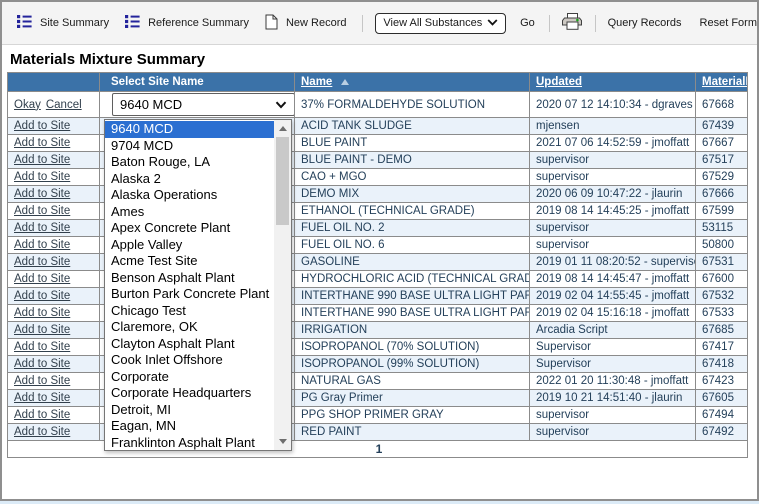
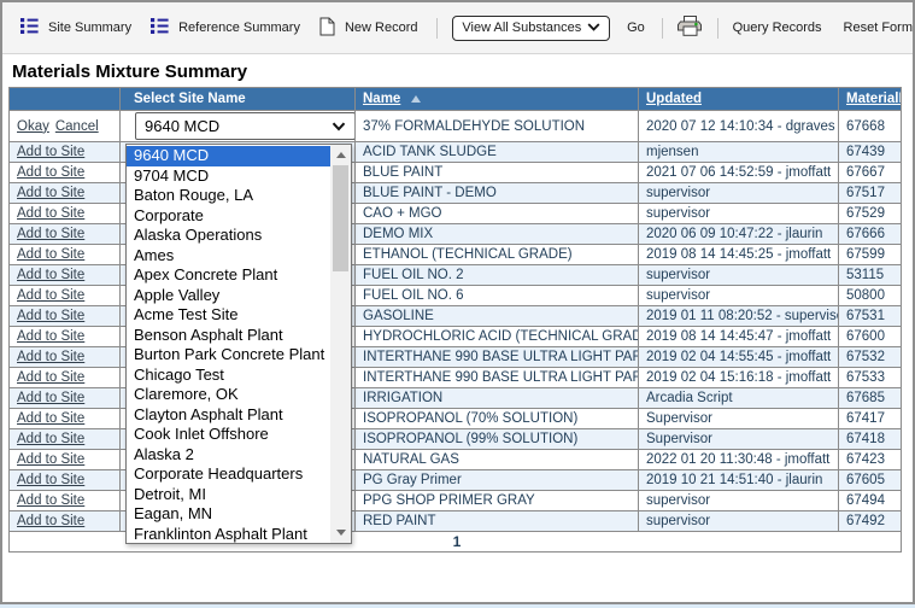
  Site Summary
  Reference Summary
  New Record
  View All Substances
  Go
  Query Records
  Reset Form
  Materials Mixture Summary
  	Select Site Name	Name	Updated	Material
  Okay Cancel	9640 MCD	37% FORMALDEHYDE SOLUTION	2020 07 12 14:10:34 - dgraves	67668
  Add to Site		ACID TANK SLUDGE	mjensen	67439
  Add to Site		BLUE PAINT	2021 07 06 14:52:59 - jmoffatt	67667
  Add to Site		BLUE PAINT - DEMO	supervisor	67517
  Add to Site		CAO + MGO	supervisor	67529
  Add to Site		DEMO MIX	2020 06 09 10:47:22 - jlaurin	67666
  Add to Site		ETHANOL (TECHNICAL GRADE)	2019 08 14 14:45:25 - jmoffatt	67599
  Add to Site		FUEL OIL NO. 2	supervisor	53115
  Add to Site		FUEL OIL NO. 6	supervisor	50800
  Add to Site		GASOLINE	2019 01 11 08:20:52 - supervis	67531
  Add to Site		HYDROCHLORIC ACID (TECHNICAL GRAD	2019 08 14 14:45:47 - jmoffatt	67600
  Add to Site		INTERTHANE 990 BASE ULTRA LIGHT PAR	2019 02 04 14:55:45 - jmoffatt	67532
  Add to Site		INTERTHANE 990 BASE ULTRA LIGHT PAR	2019 02 04 15:16:18 - jmoffatt	67533
  Add to Site		IRRIGATION	Arcadia Script	67685
  Add to Site		ISOPROPANOL (70% SOLUTION)	Supervisor	67417
  Add to Site		ISOPROPANOL (99% SOLUTION)	Supervisor	67418
  Add to Site		NATURAL GAS	2022 01 20 11:30:48 - jmoffatt	67423
  Add to Site		PG Gray Primer	2019 10 21 14:51:40 - jlaurin	67605
  Add to Site		PPG SHOP PRIMER GRAY	supervisor	67494
  Add to Site		RED PAINT	supervisor	67492
  1
  9640 MCD
  9704 MCD
  Baton Rouge, LA
- Alaska 2
+ Corporate
  Alaska Operations
  Ames
  Apex Concrete Plant
  Apple Valley
  Acme Test Site
  Benson Asphalt Plant
  Burton Park Concrete Plant
  Chicago Test
  Claremore, OK
  Clayton Asphalt Plant
  Cook Inlet Offshore
- Corporate
+ Alaska 2
  Corporate Headquarters
  Detroit, MI
  Eagan, MN
  Franklinton Asphalt Plant
